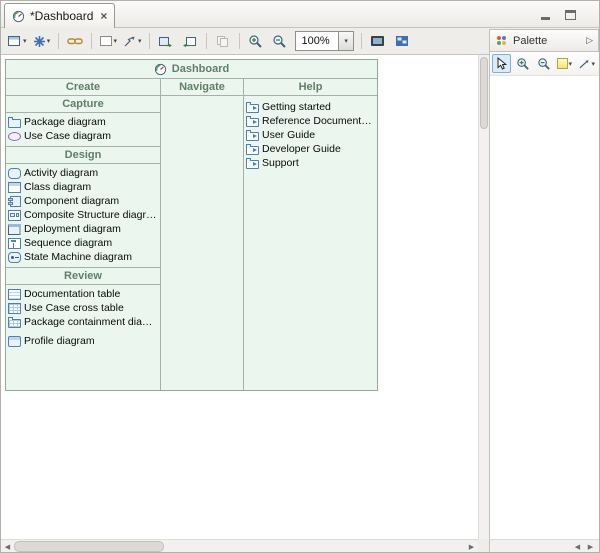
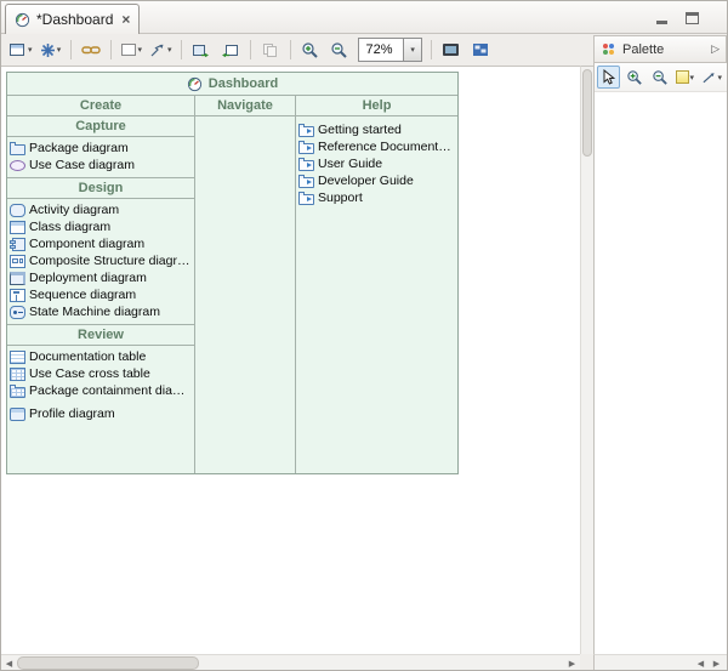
  *Dashboard
  ×
- 100%
+ 72%
  Palette
  ▷
  Dashboard
  Create
  Capture
  Package diagram
  Use Case diagram
  Design
  Activity diagram
  Class diagram
  Component diagram
  Composite Structure diagram
  Deployment diagram
  Sequence diagram
  State Machine diagram
  Review
  Documentation table
  Use Case cross table
  Package containment diagra
  Profile diagram
  Navigate
  Help
  Getting started
  Reference Documentati
  User Guide
  Developer Guide
  Support
